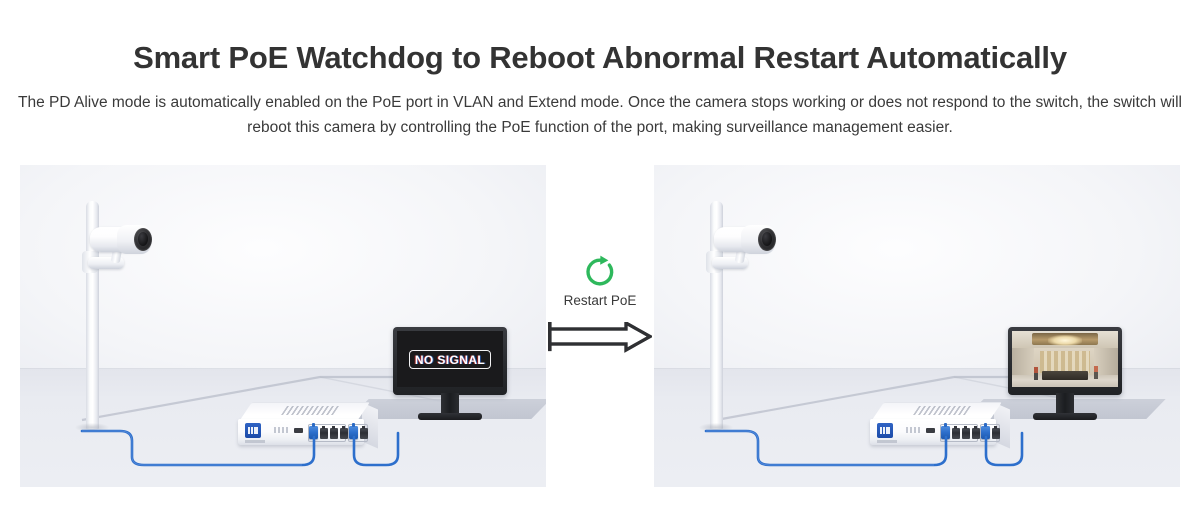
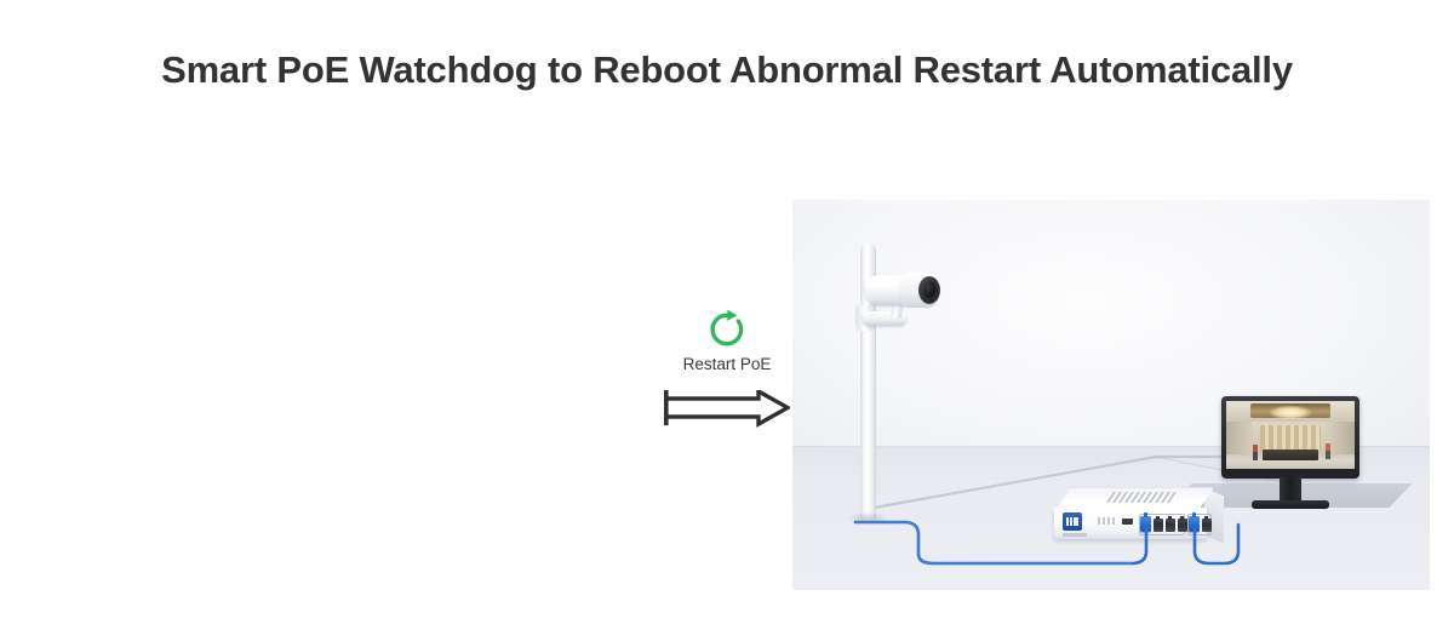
  Smart PoE Watchdog to Reboot Abnormal Restart Automatically
- The PD Alive mode is automatically enabled on the PoE port in VLAN and Extend mode. Once the camera stops working or does not respond to the switch, the switch will reboot this camera by controlling the PoE function of the port, making surveillance management easier.
- NO SIGNAL
  Restart PoE
